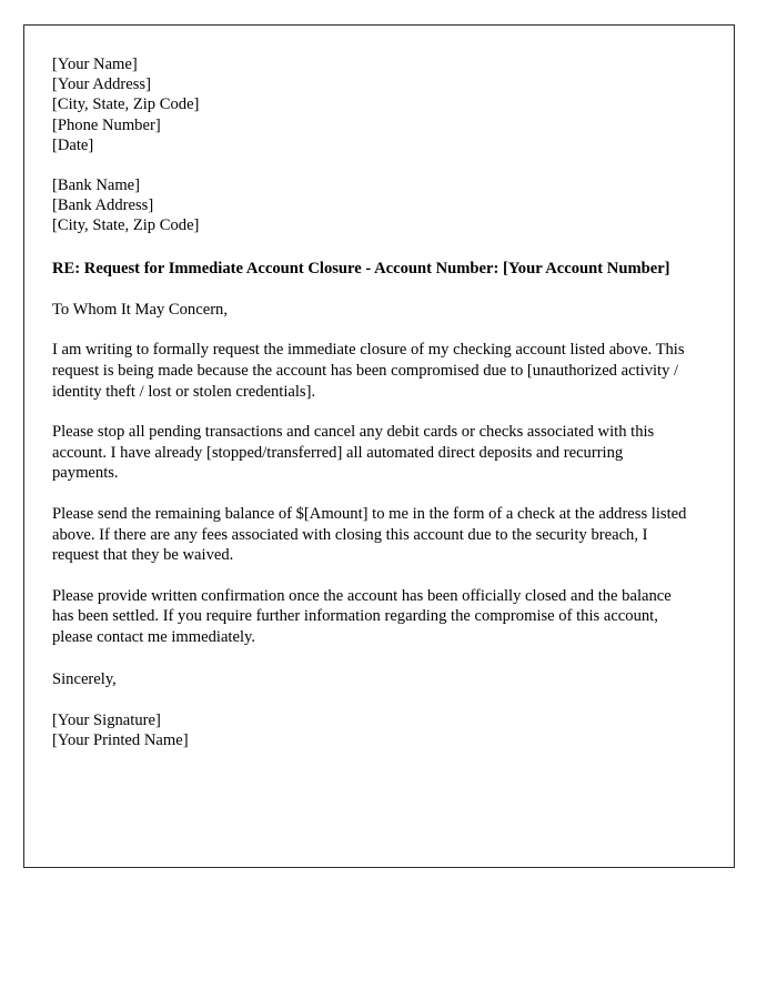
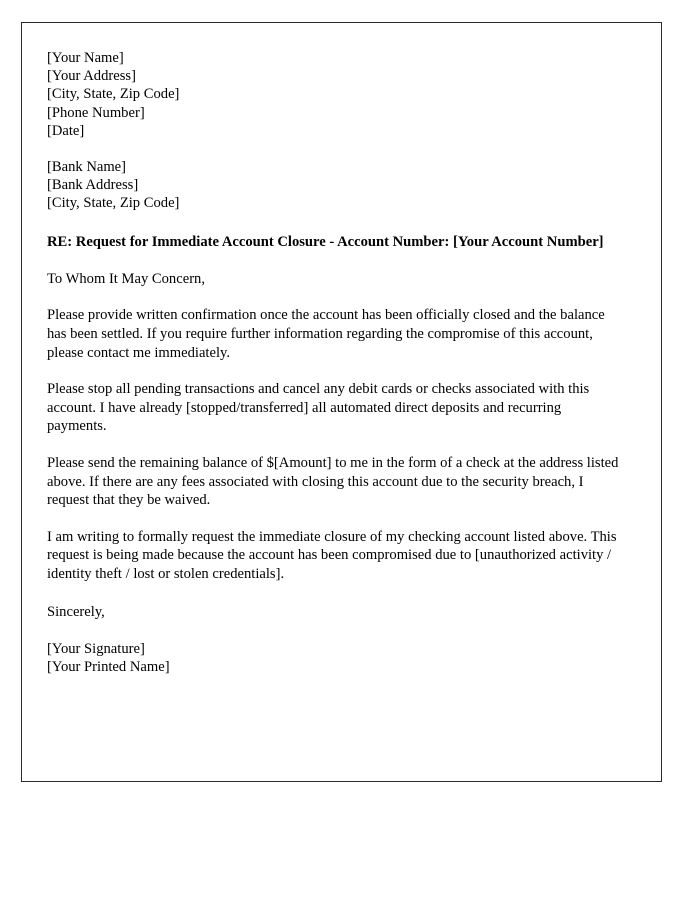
  [Your Name]
  [Your Address]
  [City, State, Zip Code]
  [Phone Number]
  [Date]
  [Bank Name]
  [Bank Address]
  [City, State, Zip Code]
  RE: Request for Immediate Account Closure - Account Number: [Your Account Number]
  To Whom It May Concern,
- I am writing to formally request the immediate closure of my checking account listed above. This request is being made because the account has been compromised due to [unauthorized activity / identity theft / lost or stolen credentials].
+ Please provide written confirmation once the account has been officially closed and the balance has been settled. If you require further information regarding the compromise of this account, please contact me immediately.
  Please stop all pending transactions and cancel any debit cards or checks associated with this account. I have already [stopped/transferred] all automated direct deposits and recurring payments.
  Please send the remaining balance of $[Amount] to me in the form of a check at the address listed above. If there are any fees associated with closing this account due to the security breach, I request that they be waived.
- Please provide written confirmation once the account has been officially closed and the balance has been settled. If you require further information regarding the compromise of this account, please contact me immediately.
+ I am writing to formally request the immediate closure of my checking account listed above. This request is being made because the account has been compromised due to [unauthorized activity / identity theft / lost or stolen credentials].
  Sincerely,
  [Your Signature]
  [Your Printed Name]
